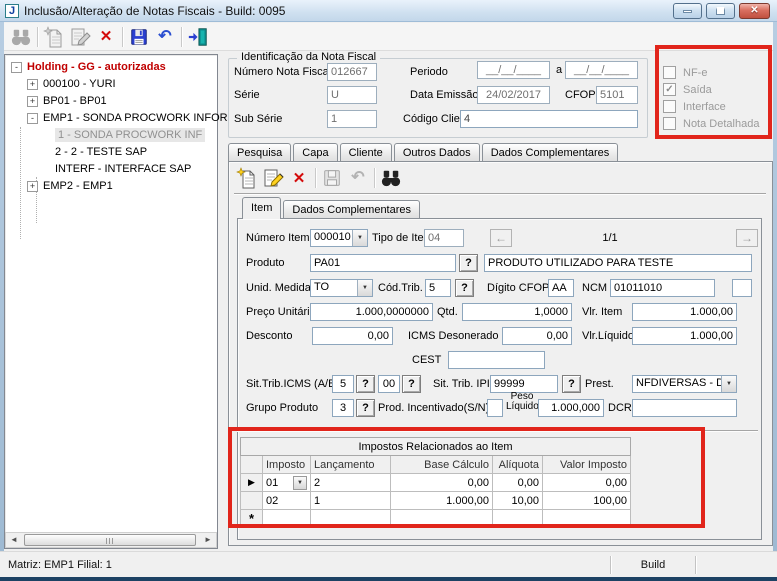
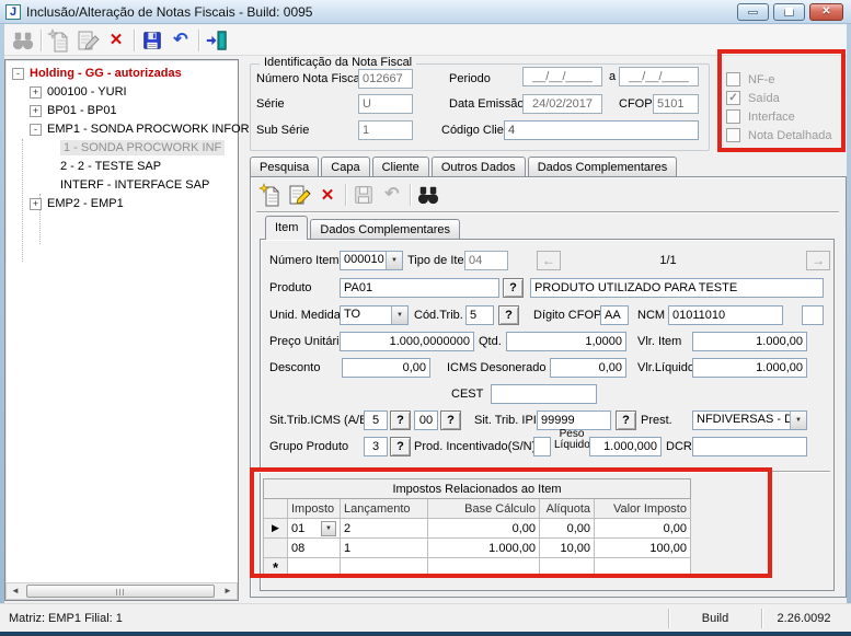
  J
  Inclusão/Alteração de Notas Fiscais - Build: 0095
  ✕
  ✕
  ↶
  - Holding - GG - autorizadas
  + 000100 - YURI
  + BP01 - BP01
  - EMP1 - SONDA PROCWORK INFOR
  1 - SONDA PROCWORK INF
  2 - 2 - TESTE SAP
  INTERF - INTERFACE SAP
  + EMP2 - EMP1
  ◄
  ►
  Identificação da Nota Fiscal
  Número Nota Fisca
  012667
  Periodo
  __/__/____
  a
  __/__/____
  Série
  U
  Data Emissão
  24/02/2017
  CFOP
  5101
  Sub Série
  1
  Código Clie
  4
  NF-e
  ✓
  Saída
  Interface
  Nota Detalhada
  Pesquisa
  Capa
  Cliente
  Outros Dados
  Dados Complementares
  ✕
  ↶
  Item
  Dados Complementares
  Número Item
  000010
  Tipo de Ite
  04
  ←
  1/1
  →
  Produto
  PA01
  ?
  PRODUTO UTILIZADO PARA TESTE
  Unid. Medida
  TO
  Cód.Trib.
  5
  ?
  Dígito CFOP
  AA
  NCM
  01011010
  Preço Unitári
  1.000,0000000
  Qtd.
  1,0000
  Vlr. Item
  1.000,00
  Desconto
  0,00
  ICMS Desonerado
  0,00
  Vlr.Líquido
  1.000,00
  CEST
  Sit.Trib.ICMS (A/
  5
  ?
  00
  ?
  Sit. Trib. IPI
  99999
  ?
  Prest.
  NFDIVERSAS -
  Grupo Produto
  3
  ?
  Prod. Incentivado(S/N
  Peso Líquido
  1.000,000
  DCR
  Impostos Relacionados ao Item
  	Imposto	Lançamento	Base Cálculo	Alíquota	Valor Imposto
  ▶	01	2	0,00	0,00	0,00
- 	02	1	1.000,00	10,00	100,00
+ 	08	1	1.000,00	10,00	100,00
  *
  Matriz: EMP1 Filial: 1
  Build
+ 2.26.0092
